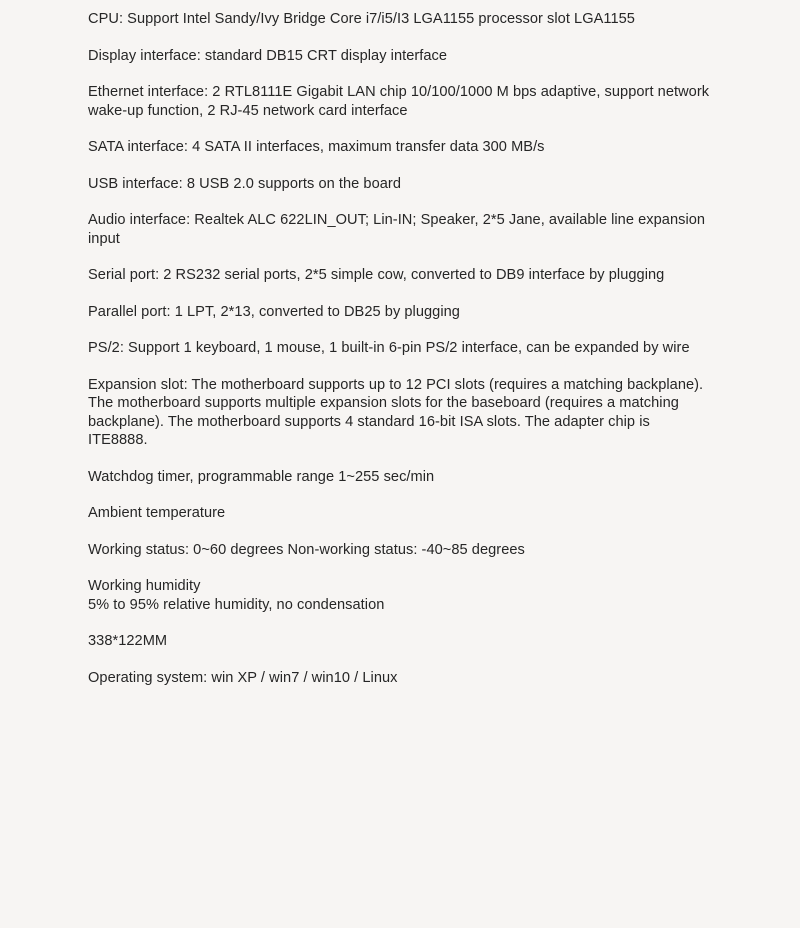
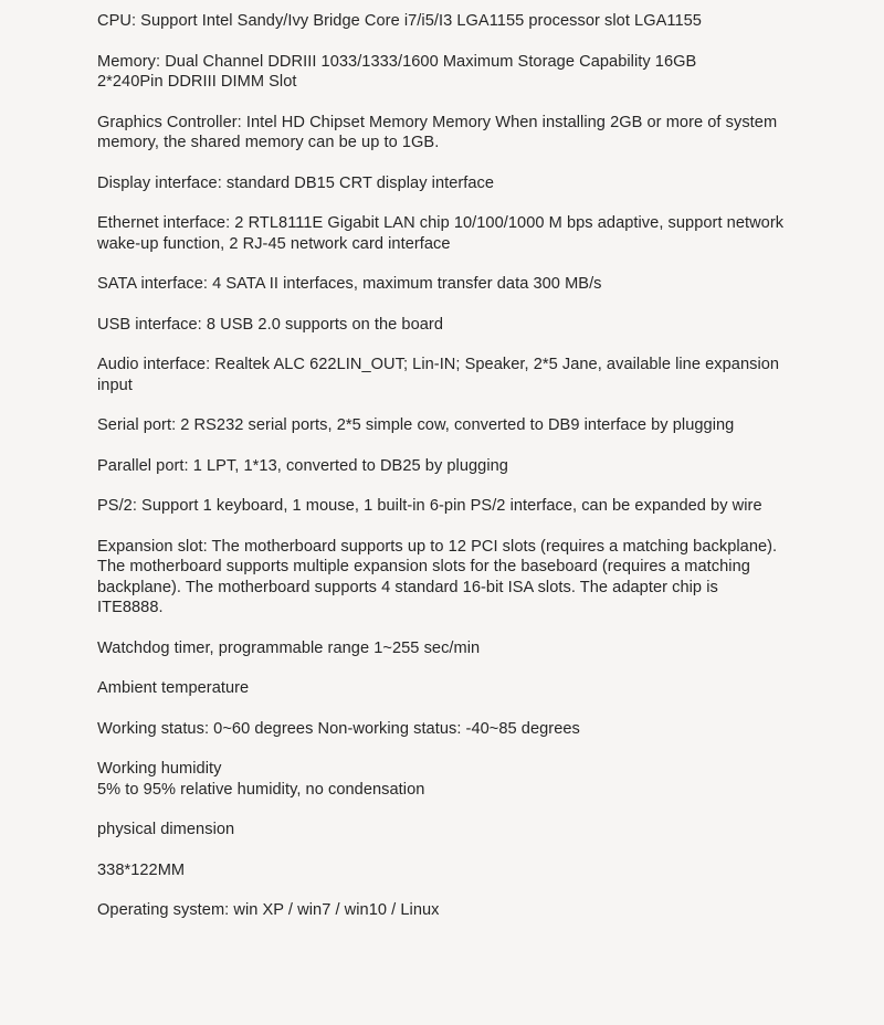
  CPU: Support Intel Sandy/Ivy Bridge Core i7/i5/I3 LGA1155 processor slot LGA1155
+ Memory: Dual Channel DDRIII 1033/1333/1600 Maximum Storage Capability 16GB
+ 2*240Pin DDRIII DIMM Slot
+ Graphics Controller: Intel HD Chipset Memory Memory When installing 2GB or more of system memory, the shared memory can be up to 1GB.
  Display interface: standard DB15 CRT display interface
  Ethernet interface: 2 RTL8111E Gigabit LAN chip 10/100/1000 M bps adaptive, support network wake-up function, 2 RJ-45 network card interface
  SATA interface: 4 SATA II interfaces, maximum transfer data 300 MB/s
  USB interface: 8 USB 2.0 supports on the board
  Audio interface: Realtek ALC 622LIN_OUT; Lin-IN; Speaker, 2*5 Jane, available line expansion input
  Serial port: 2 RS232 serial ports, 2*5 simple cow, converted to DB9 interface by plugging
- Parallel port: 1 LPT, 2*13, converted to DB25 by plugging
+ Parallel port: 1 LPT, 1*13, converted to DB25 by plugging
  PS/2: Support 1 keyboard, 1 mouse, 1 built-in 6-pin PS/2 interface, can be expanded by wire
  Expansion slot: The motherboard supports up to 12 PCI slots (requires a matching backplane). The motherboard supports multiple expansion slots for the baseboard (requires a matching backplane). The motherboard supports 4 standard 16-bit ISA slots. The adapter chip is ITE8888.
  Watchdog timer, programmable range 1~255 sec/min
  Ambient temperature
  Working status: 0~60 degrees Non-working status: -40~85 degrees
  Working humidity
  5% to 95% relative humidity, no condensation
+ physical dimension
  338*122MM
  Operating system: win XP / win7 / win10 / Linux
